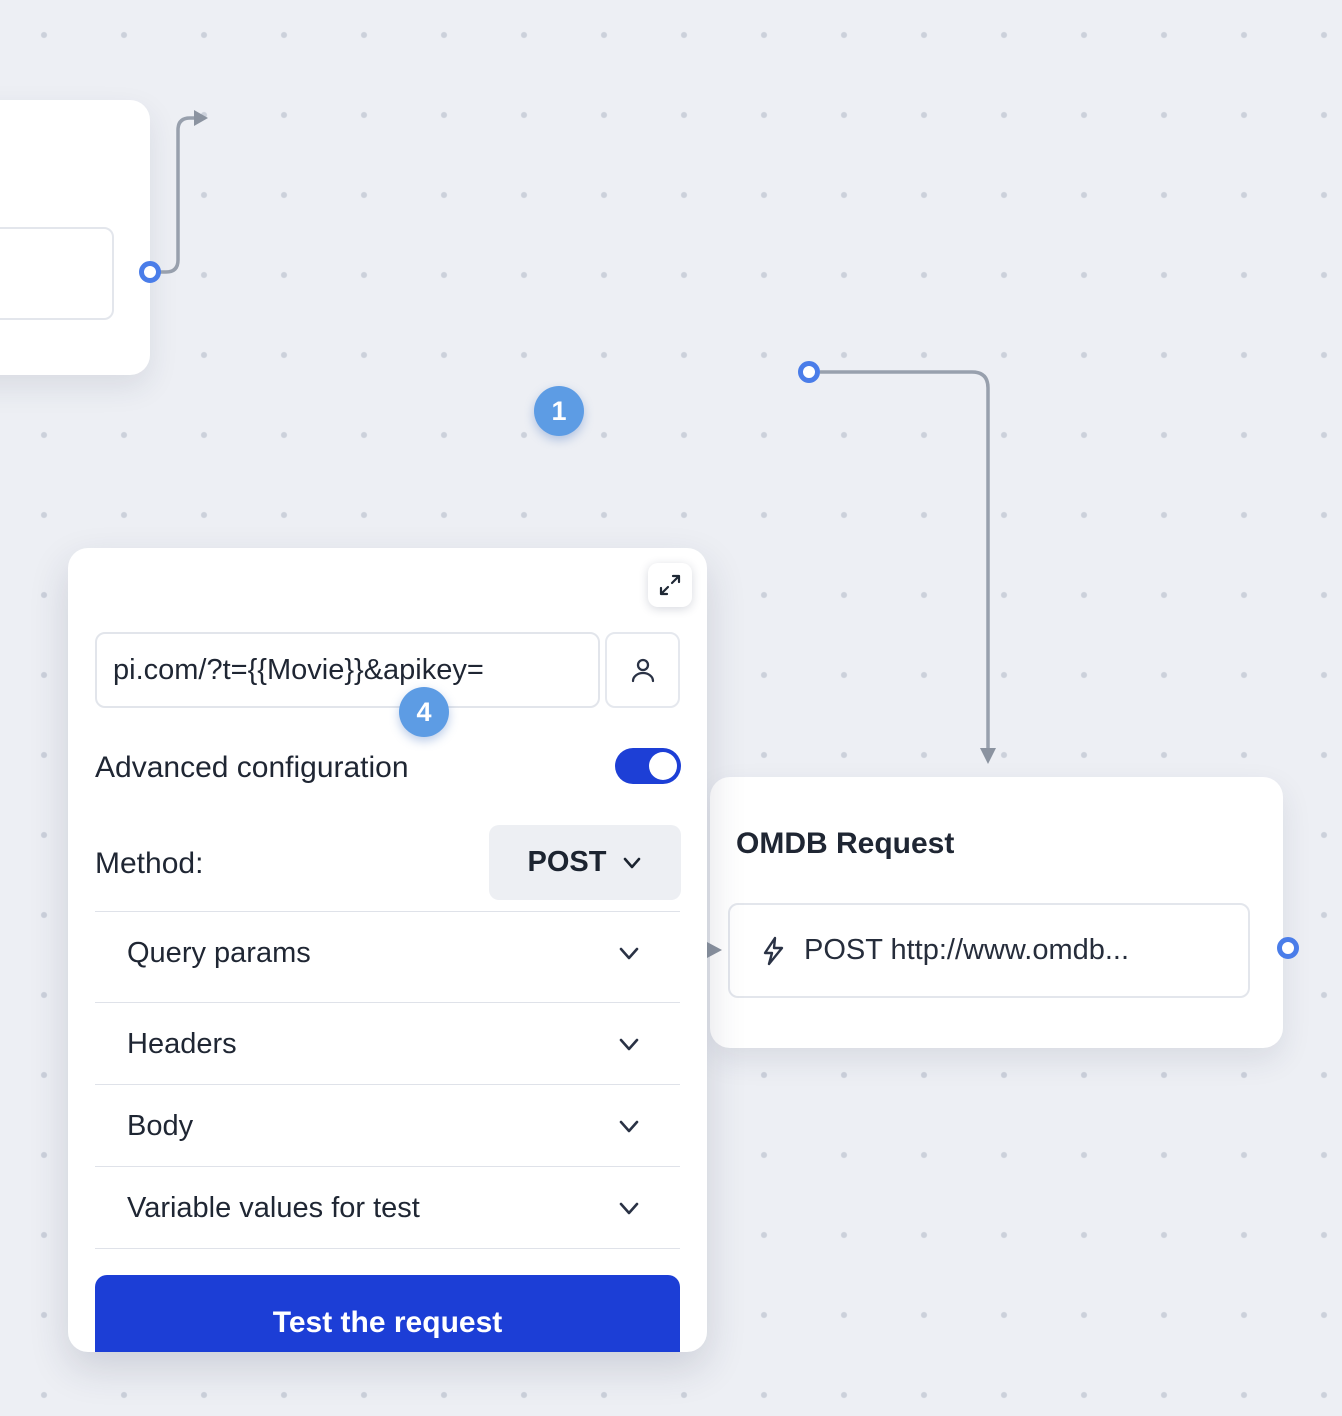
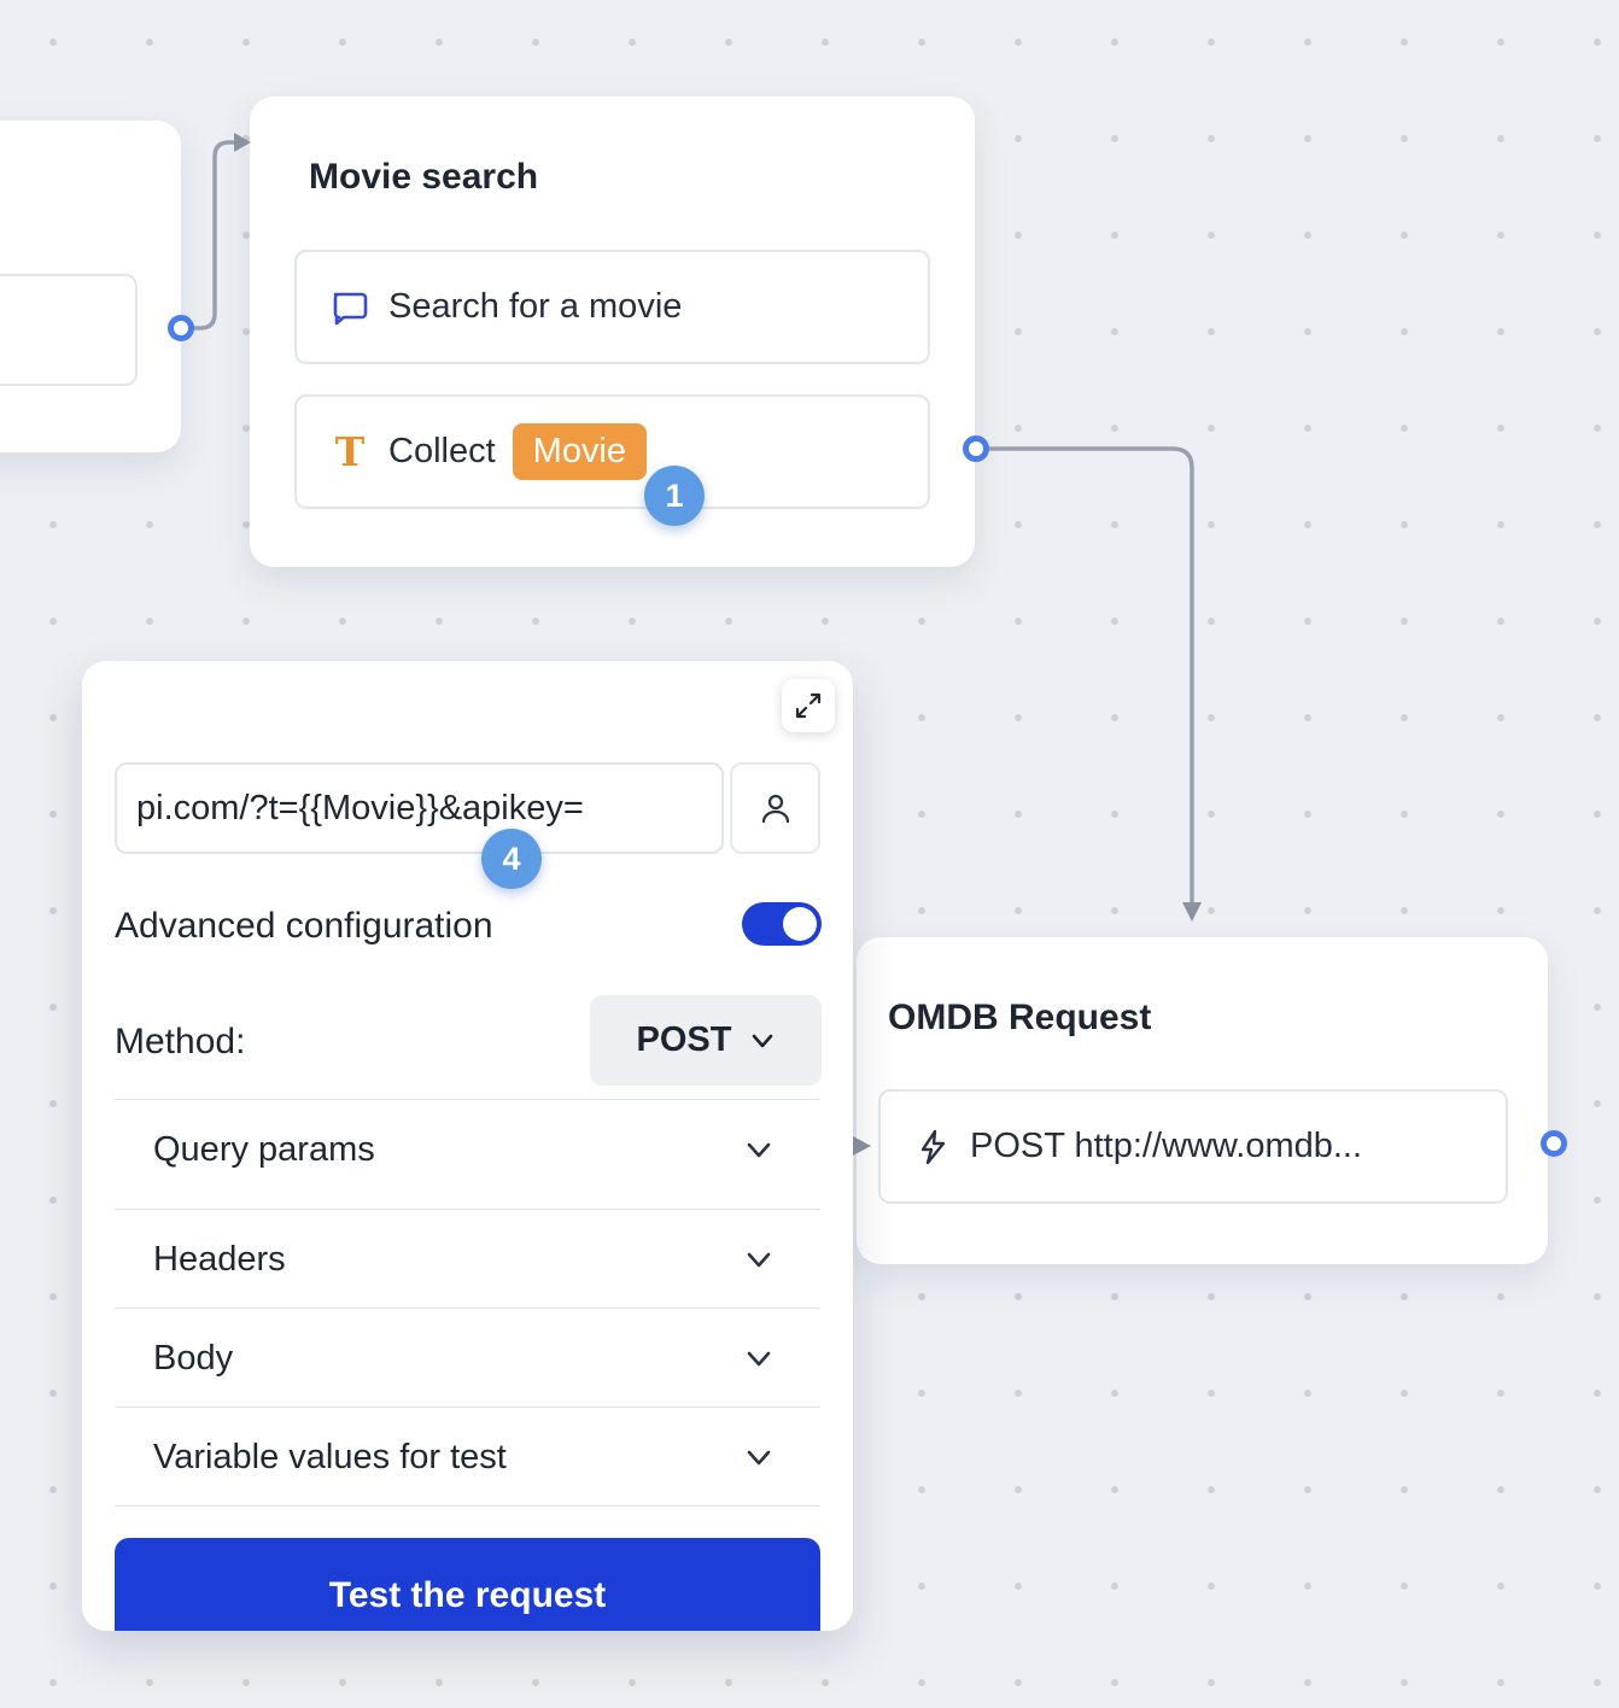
+ Movie search
+ Search for a movie
+ T
+ Collect
+ Movie
  1
  OMDB Request
  POST http://www.omdb...
  pi.com/?t={{Movie}}&apikey=
  Advanced configuration
  Method:
  POST
  Query params
  Headers
  Body
  Variable values for test
  Test the request
  4
